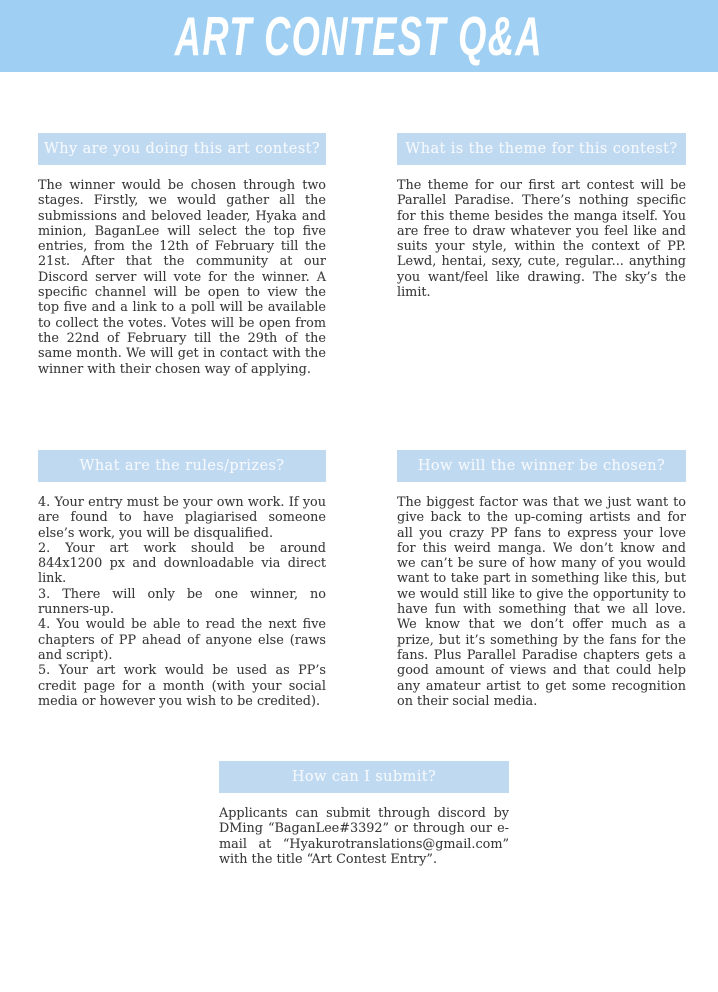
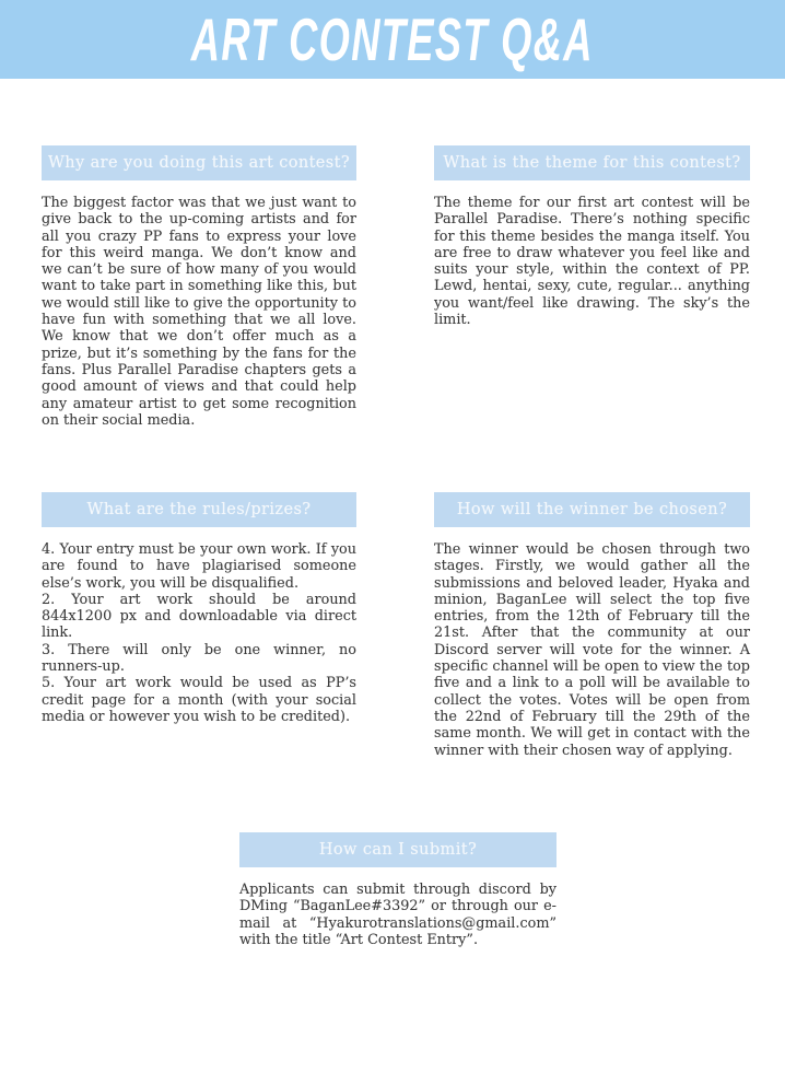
  ART CONTEST Q&A
  Why are you doing this art contest?
- The winner would be chosen through two stages. Firstly, we would gather all the submissions and beloved leader, Hyaka and minion, BaganLee will select the top five entries, from the 12th of February till the 21st. After that the community at our Discord server will vote for the winner. A specific channel will be open to view the top five and a link to a poll will be available to collect the votes. Votes will be open from the 22nd of February till the 29th of the same month. We will get in contact with the winner with their chosen way of applying.
+ The biggest factor was that we just want to give back to the up-coming artists and for all you crazy PP fans to express your love for this weird manga. We don’t know and we can’t be sure of how many of you would want to take part in something like this, but we would still like to give the opportunity to have fun with something that we all love. We know that we don’t offer much as a prize, but it’s something by the fans for the fans. Plus Parallel Paradise chapters gets a good amount of views and that could help any amateur artist to get some recognition on their social media.
  What is the theme for this contest?
  The theme for our first art contest will be Parallel Paradise. There’s nothing specific for this theme besides the manga itself. You are free to draw whatever you feel like and suits your style, within the context of PP. Lewd, hentai, sexy, cute, regular... anything you want/feel like drawing. The sky’s the limit.
  What are the rules/prizes?
  4. Your entry must be your own work. If you are found to have plagiarised someone else’s work, you will be disqualified.
  2. Your art work should be around 844x1200 px and downloadable via direct link.
  3. There will only be one winner, no runners-up.
- 4. You would be able to read the next five chapters of PP ahead of anyone else (raws and script).
  5. Your art work would be used as PP’s credit page for a month (with your social media or however you wish to be credited).
  How will the winner be chosen?
- The biggest factor was that we just want to give back to the up-coming artists and for all you crazy PP fans to express your love for this weird manga. We don’t know and we can’t be sure of how many of you would want to take part in something like this, but we would still like to give the opportunity to have fun with something that we all love. We know that we don’t offer much as a prize, but it’s something by the fans for the fans. Plus Parallel Paradise chapters gets a good amount of views and that could help any amateur artist to get some recognition on their social media.
+ The winner would be chosen through two stages. Firstly, we would gather all the submissions and beloved leader, Hyaka and minion, BaganLee will select the top five entries, from the 12th of February till the 21st. After that the community at our Discord server will vote for the winner. A specific channel will be open to view the top five and a link to a poll will be available to collect the votes. Votes will be open from the 22nd of February till the 29th of the same month. We will get in contact with the winner with their chosen way of applying.
  How can I submit?
  Applicants can submit through discord by DMing “BaganLee#3392” or through our e-mail at “Hyakurotranslations@gmail.com” with the title “Art Contest Entry”.
